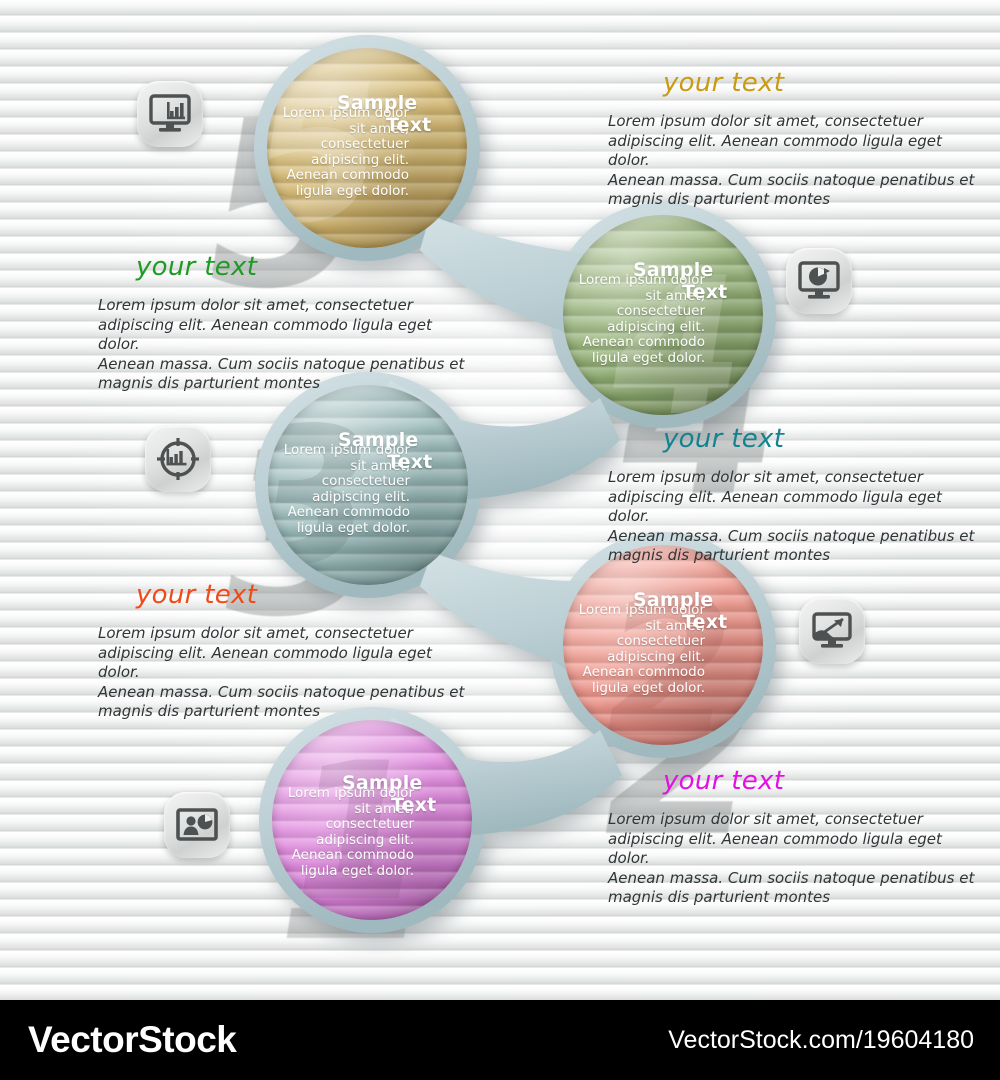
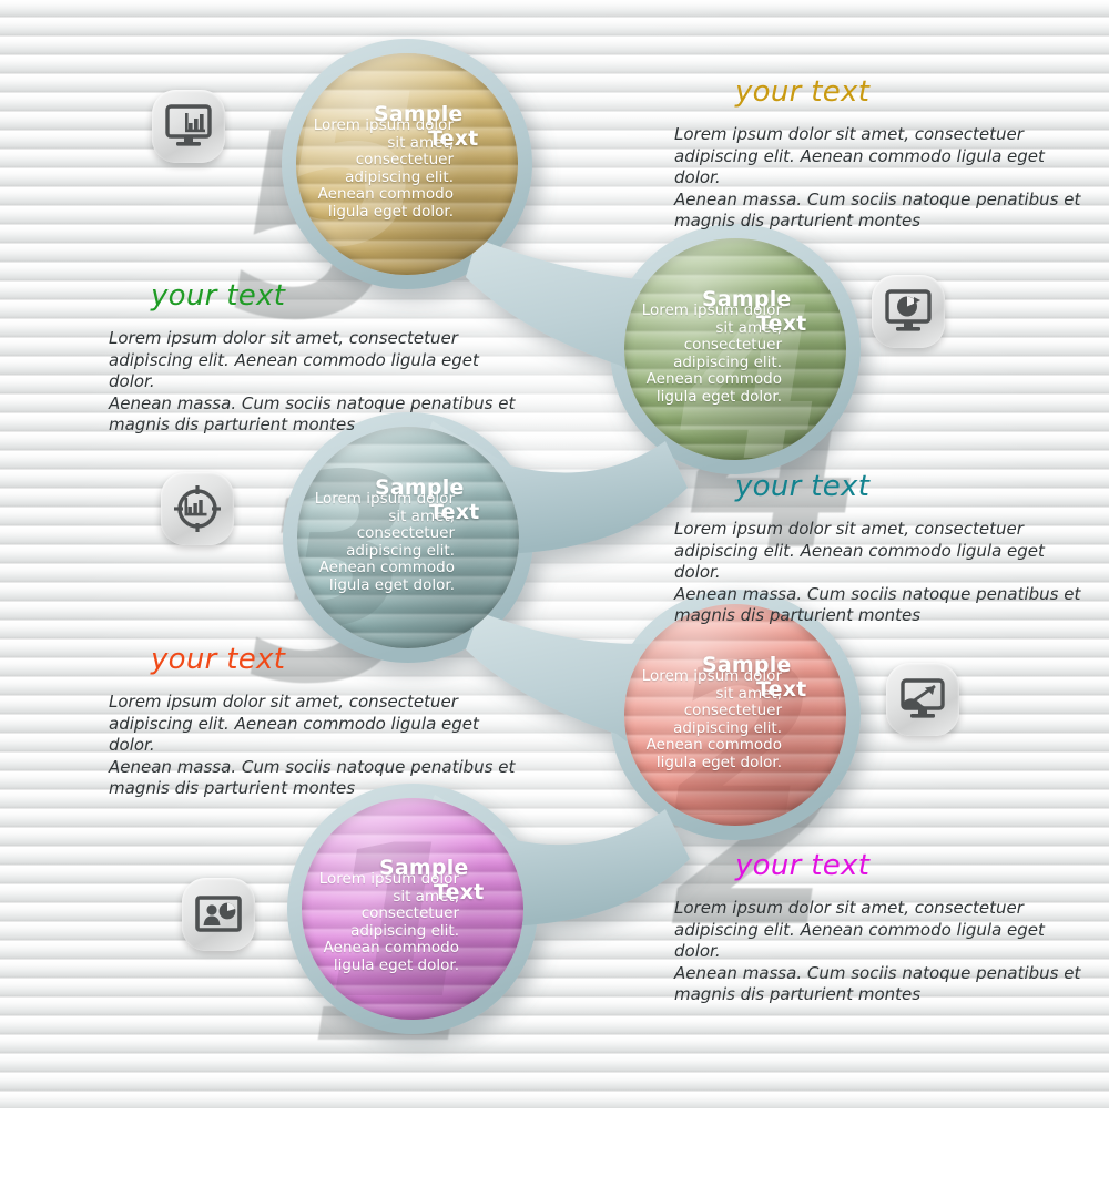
  Sample
  Text
  Lorem ipsum dolor
  sit amet,
  consectetuer
  adipiscing elit.
  Aenean commodo
  ligula eget dolor.
  Sample
  Text
  Lorem ipsum dolor
  sit amet,
  consectetuer
  adipiscing elit.
  Aenean commodo
  ligula eget dolor.
  Sample
  Text
  Lorem ipsum dolor
  sit amet,
  consectetuer
  adipiscing elit.
  Aenean commodo
  ligula eget dolor.
  Sample
  Text
  Lorem ipsum dolor
  sit amet,
  consectetuer
  adipiscing elit.
  Aenean commodo
  ligula eget dolor.
  Sample
  Text
  Lorem ipsum dolor
  sit amet,
  consectetuer
  adipiscing elit.
  Aenean commodo
  ligula eget dolor.
  your text
  Lorem ipsum dolor sit amet, consectetuer
  adipiscing elit. Aenean commodo ligula eget dolor.
  Aenean massa. Cum sociis natoque penatibus et
  magnis dis parturient montes
  your text
  Lorem ipsum dolor sit amet, consectetuer
  adipiscing elit. Aenean commodo ligula eget dolor.
  Aenean massa. Cum sociis natoque penatibus et
  magnis dis parturient montes
  your text
  Lorem ipsum dolor sit amet, consectetuer
  adipiscing elit. Aenean commodo ligula eget dolor.
  Aenean massa. Cum sociis natoque penatibus et
  magnis dis parturient montes
  your text
  Lorem ipsum dolor sit amet, consectetuer
  adipiscing elit. Aenean commodo ligula eget dolor.
  Aenean massa. Cum sociis natoque penatibus et
  magnis dis parturient montes
  your text
  Lorem ipsum dolor sit amet, consectetuer
  adipiscing elit. Aenean commodo ligula eget dolor.
  Aenean massa. Cum sociis natoque penatibus et
  magnis dis parturient montes
- VectorStock
- VectorStock.com/19604180
